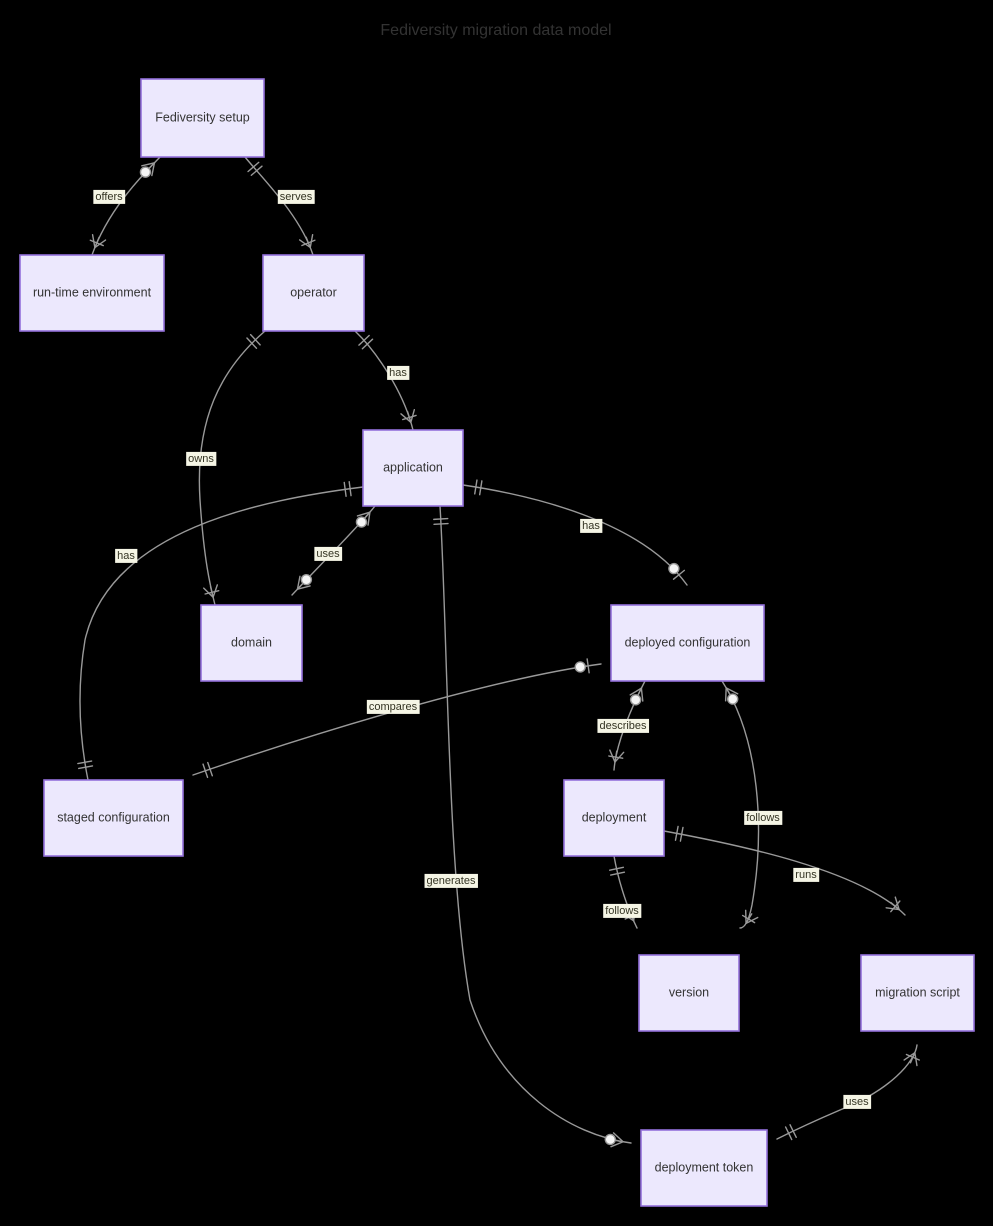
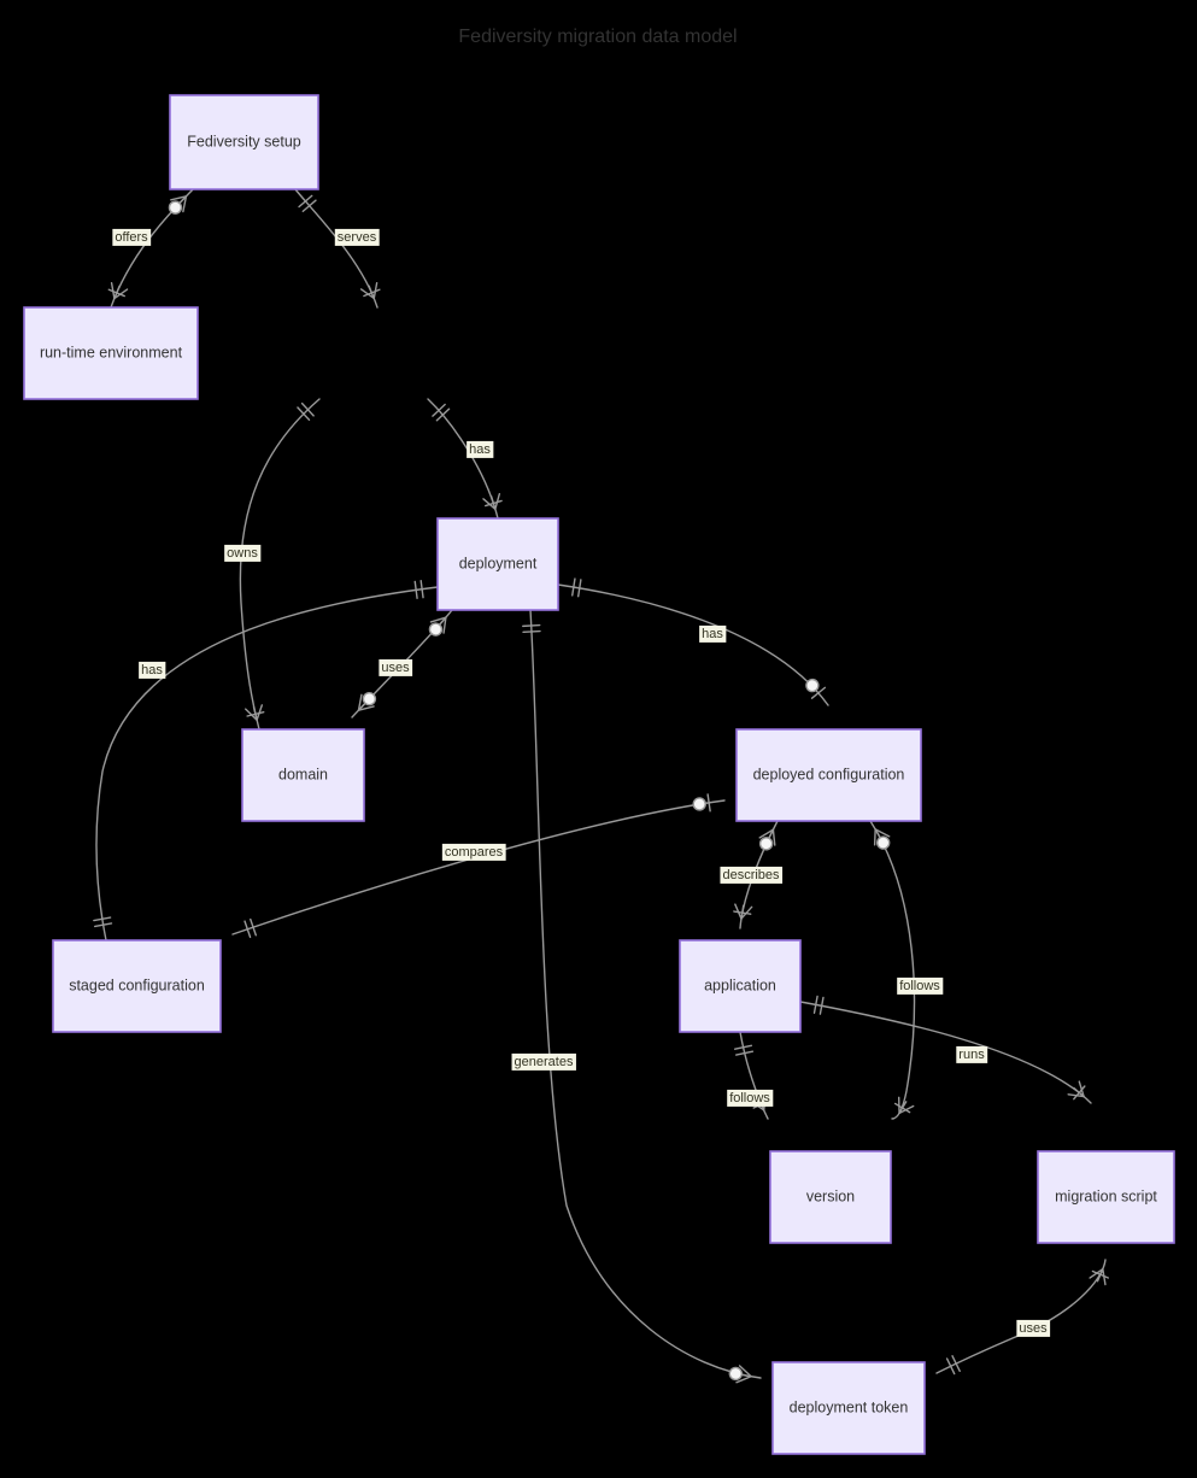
  Fediversity setup
  run-time environment
- operator
- application
+ deployment
  domain
  deployed configuration
  staged configuration
- deployment
+ application
  version
  migration script
  deployment token
  offers
  serves
  has
  owns
  uses
  has
  has
  generates
  compares
  describes
  follows
  follows
  runs
  uses
  Fediversity migration data model
